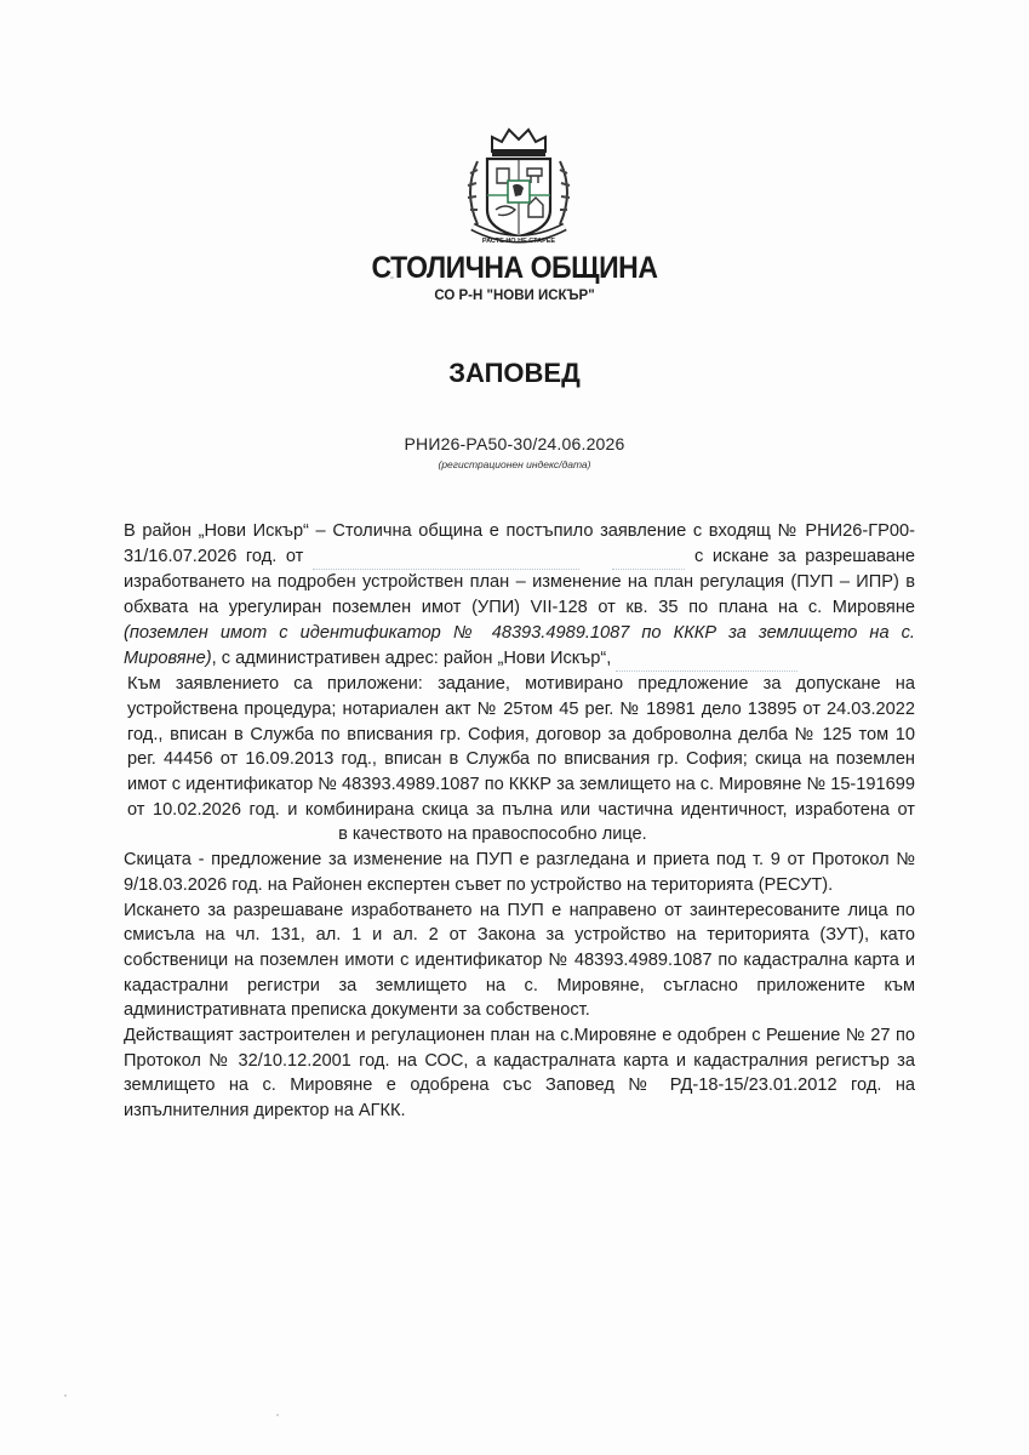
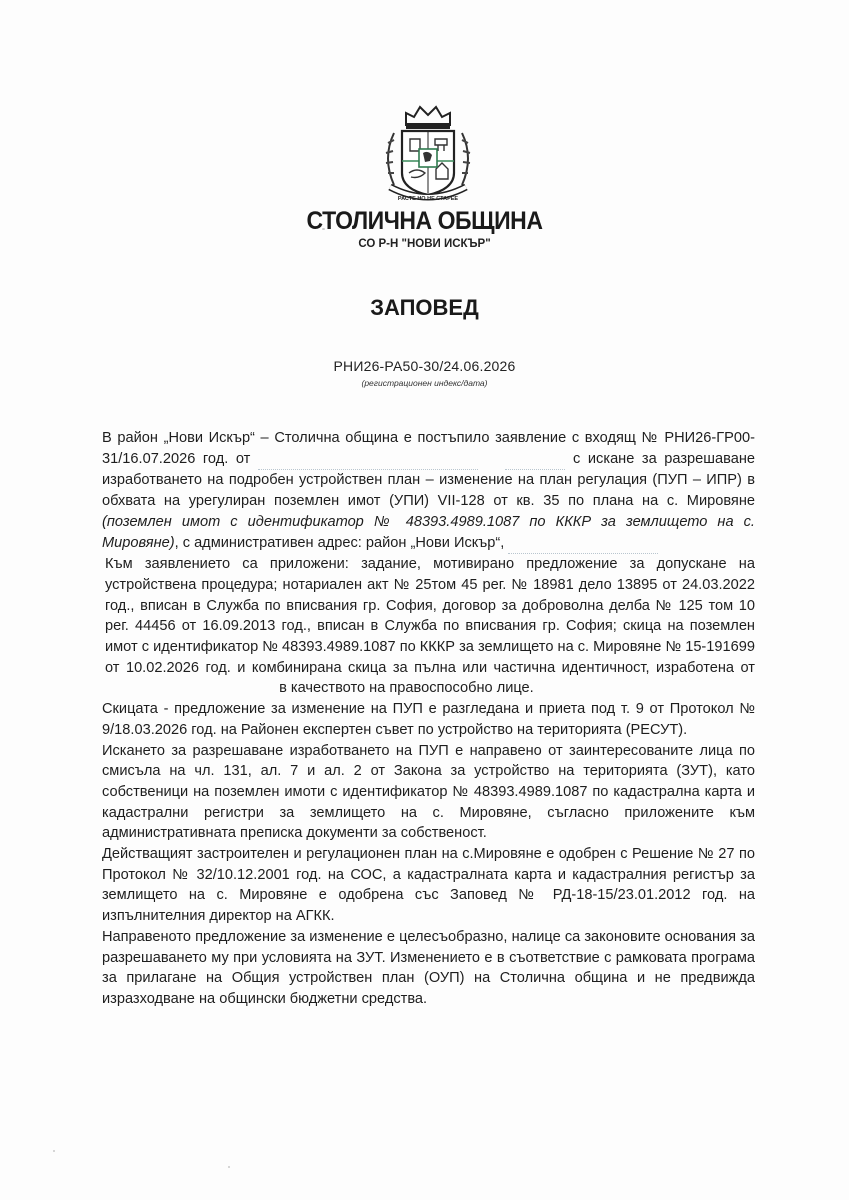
  СТОЛИЧНА ОБЩИНА
  СО Р-Н "НОВИ ИСКЪР"
  ЗАПОВЕД
  РНИ26-РА50-30/24.06.2026
  (регистрационен индекс/дата)
  В район „Нови Искър“ – Столична община е постъпило заявление с входящ № РНИ26-ГР00-31/16.07.2026 год. от с искане за разрешаване изработването на подробен устройствен план – изменение на план регулация (ПУП – ИПР) в обхвата на урегулиран поземлен имот (УПИ) VII-128 от кв. 35 по плана на с. Мировяне (поземлен имот с идентификатор № 48393.4989.1087 по КККР за землището на с. Мировяне), с административен адрес: район „Нови Искър“,
  Към заявлението са приложени: задание, мотивирано предложение за допускане на устройствена процедура; нотариален акт № 25том 45 рег. № 18981 дело 13895 от 24.03.2022 год., вписан в Служба по вписвания гр. София, договор за доброволна делба № 125 том 10 рег. 44456 от 16.09.2013 год., вписан в Служба по вписвания гр. София; скица на поземлен имот с идентификатор № 48393.4989.1087 по КККР за землището на с. Мировяне № 15-191699 от 10.02.2026 год. и комбинирана скица за пълна или частична идентичност, изработена от в качеството на правоспособно лице.
  Скицата - предложение за изменение на ПУП е разгледана и приета под т. 9 от Протокол № 9/18.03.2026 год. на Районен експертен съвет по устройство на територията (РЕСУТ).
- Искането за разрешаване изработването на ПУП е направено от заинтересованите лица по смисъла на чл. 131, ал. 1 и ал. 2 от Закона за устройство на територията (ЗУТ), като собственици на поземлен имоти с идентификатор № 48393.4989.1087 по кадастрална карта и кадастрални регистри за землището на с. Мировяне, съгласно приложените към административната преписка документи за собственост.
+ Искането за разрешаване изработването на ПУП е направено от заинтересованите лица по смисъла на чл. 131, ал. 7 и ал. 2 от Закона за устройство на територията (ЗУТ), като собственици на поземлен имоти с идентификатор № 48393.4989.1087 по кадастрална карта и кадастрални регистри за землището на с. Мировяне, съгласно приложените към административната преписка документи за собственост.
  Действащият застроителен и регулационен план на с.Мировяне е одобрен с Решение № 27 по Протокол № 32/10.12.2001 год. на СОС, а кадастралната карта и кадастралния регистър за землището на с. Мировяне е одобрена със Заповед № РД-18-15/23.01.2012 год. на изпълнителния директор на АГКК.
+ Направеното предложение за изменение е целесъобразно, налице са законовите основания за разрешаването му при условията на ЗУТ. Изменението е в съответствие с рамковата програма за прилагане на Общия устройствен план (ОУП) на Столична община и не предвижда изразходване на общински бюджетни средства.
